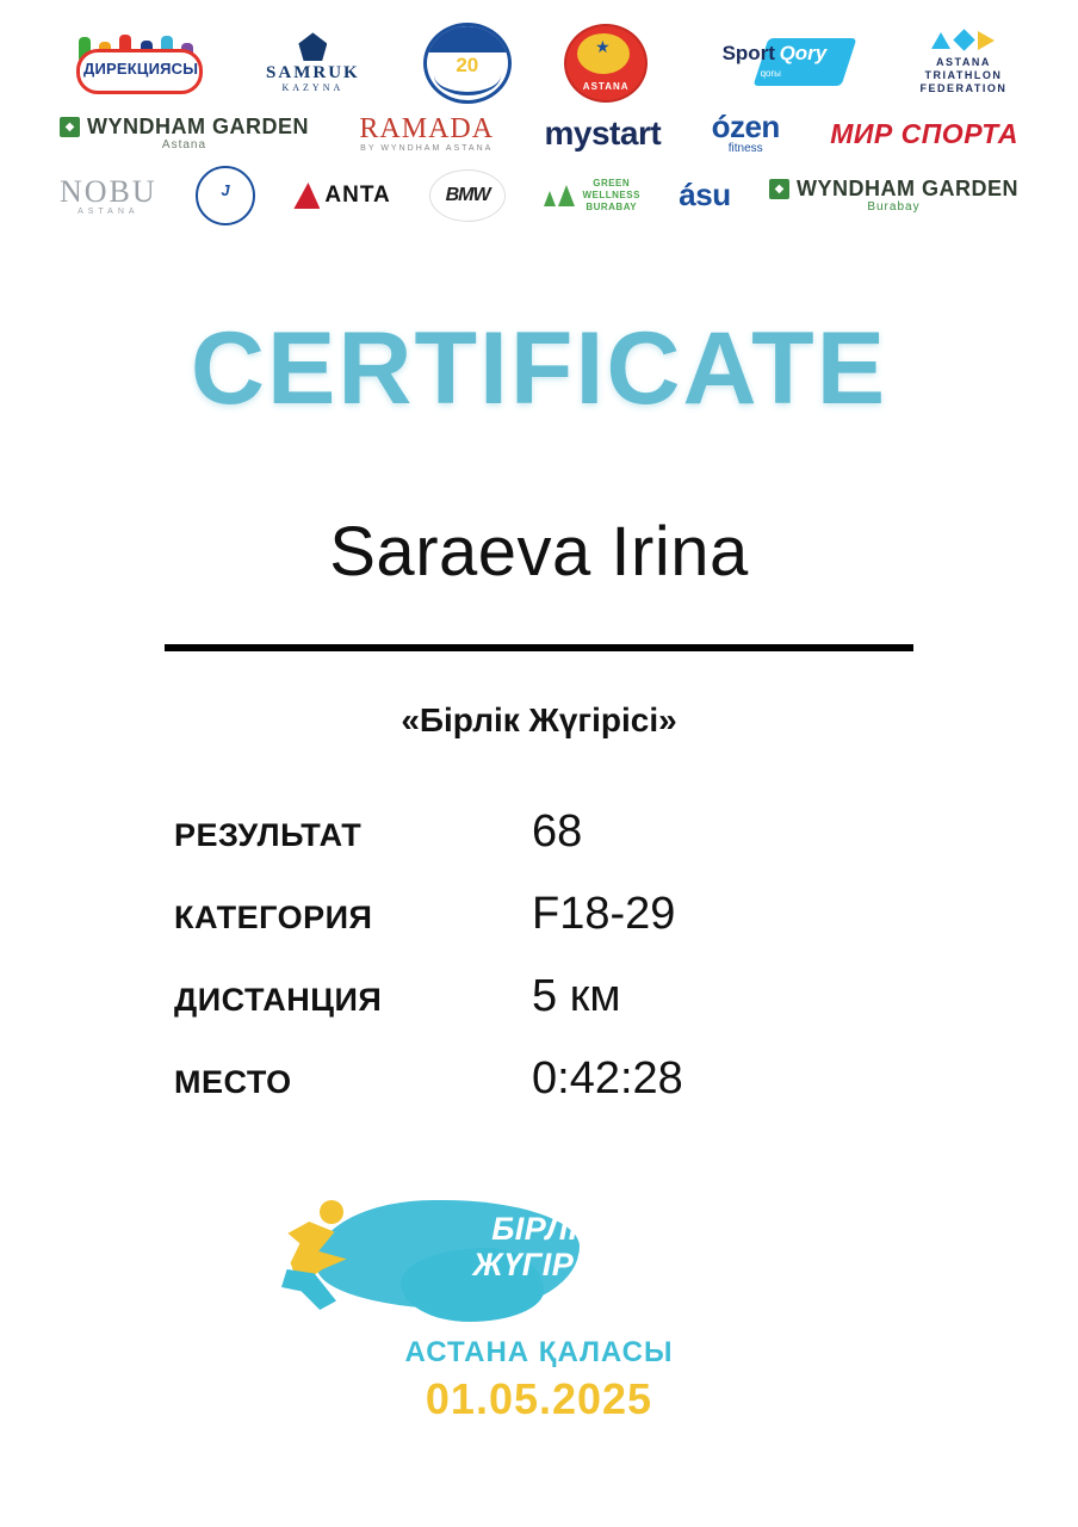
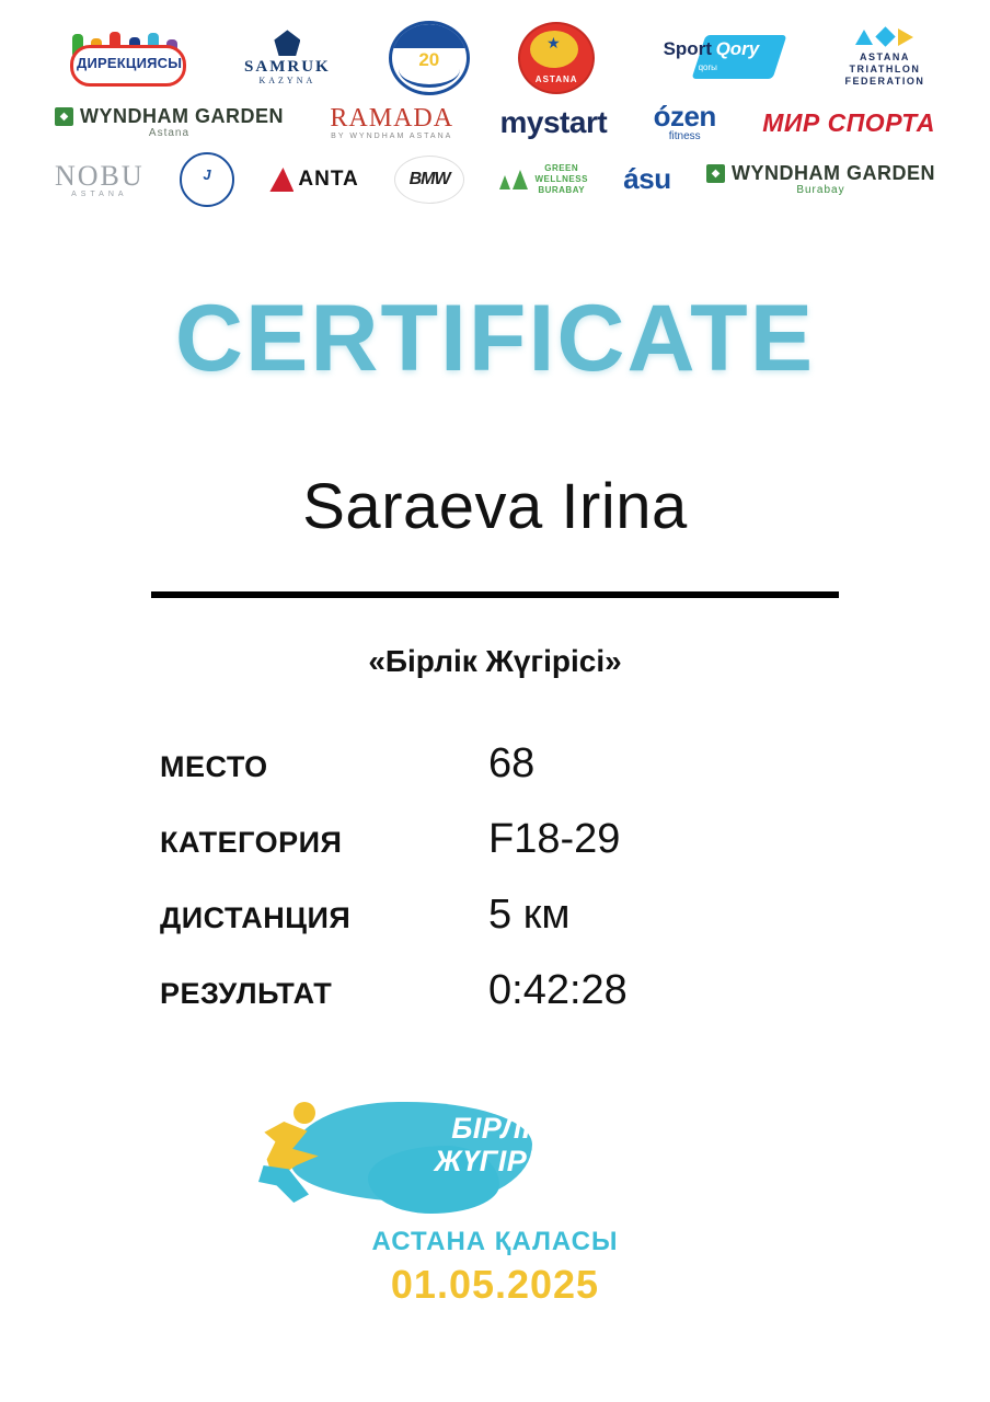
  ДИРЕКЦИЯСЫ
  SAMRUK
  KAZYNA
  20
  ★
  ASTANA
  Sport
  Qory
  qorы
  ASTANA
  TRIATHLON
  FEDERATION
  WYNDHAM GARDEN
  Astana
  RAMADA
  mystart
  ózen
  fitness
  МИР СПОРТА
  NOBU
  J
  ANTA
  BMW
  GREEN
  WELLNESS
  BURABAY
  ásu
  WYNDHAM GARDEN
  Burabay
  CERTIFICATE
  Saraeva Irina
  «Бірлік Жүгірісі»
- РЕЗУЛЬТАТ
+ МЕСТО
  68
  КАТЕГОРИЯ
  F18-29
  ДИСТАНЦИЯ
  5 км
- МЕСТО
+ РЕЗУЛЬТАТ
  0:42:28
  БІРЛІК
  ЖҮГІРІСІ
  АСТАНА ҚАЛАСЫ
  01.05.2025
